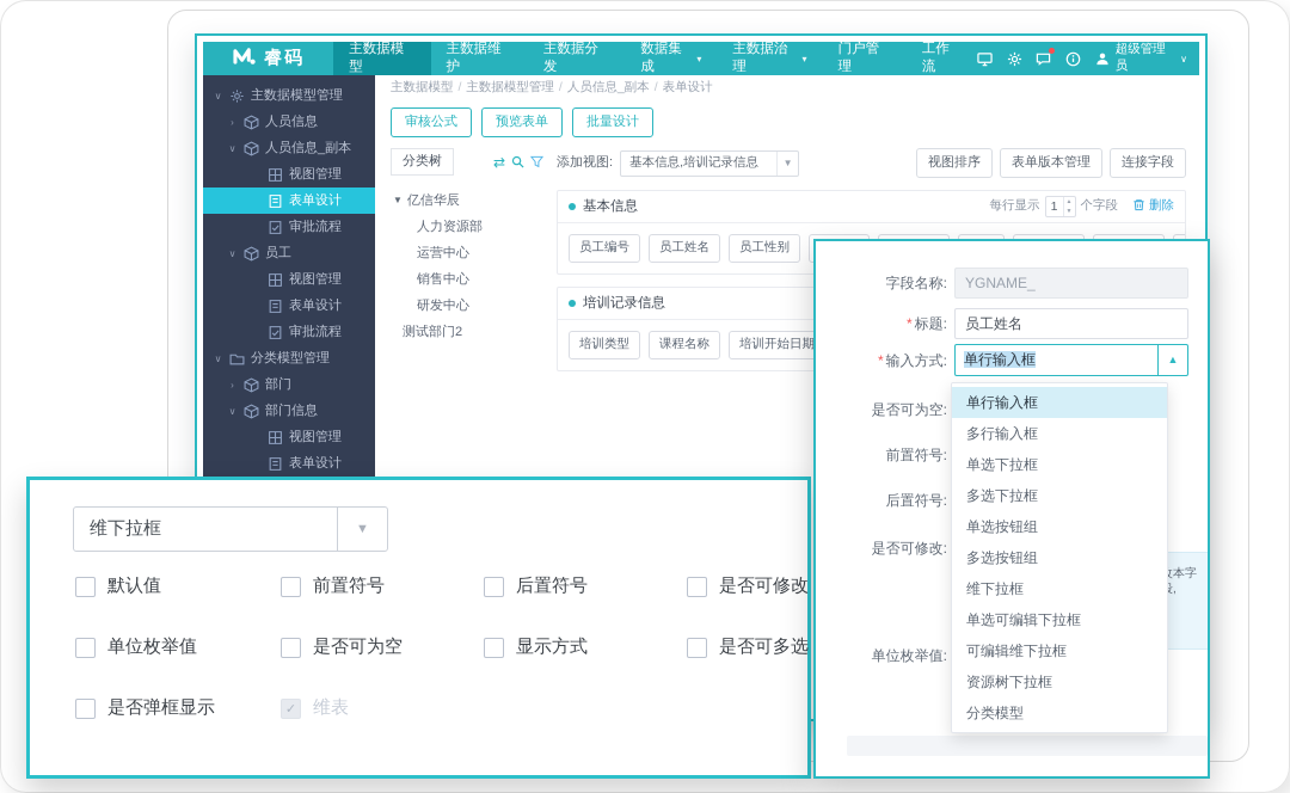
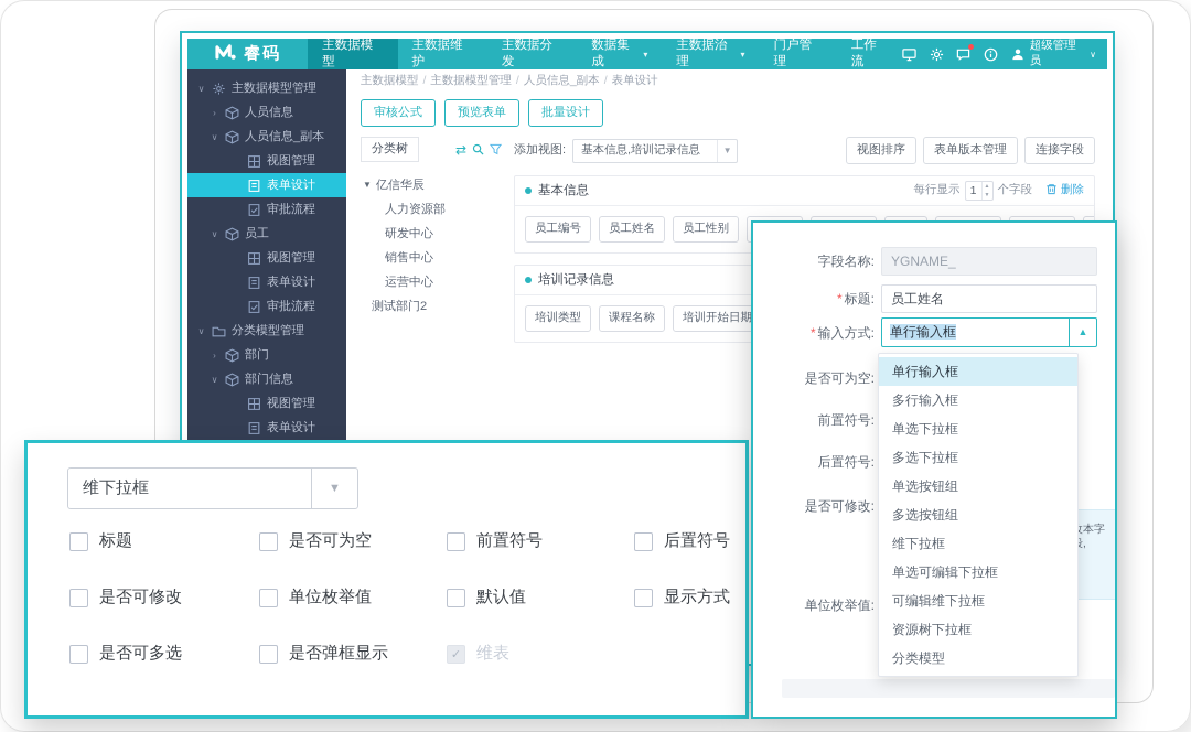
  睿码
  主数据模型
  主数据维护
  主数据分发
  数据集成
  ▾
  主数据治理
  ▾
  门户管理
  工作流
  超级管理员
  ∨
  ∨
  主数据模型管理
  ›
  人员信息
  ∨
  人员信息_副本
  视图管理
  表单设计
  审批流程
  ∨
  员工
  视图管理
  表单设计
  审批流程
  ∨
  分类模型管理
  ›
  部门
  ∨
  部门信息
  视图管理
  表单设计
  主数据模型 / 主数据模型管理 / 人员信息_副本 / 表单设计
  审核公式
  预览表单
  批量设计
  分类树
  ⇄
  ▼
  亿信华辰
  人力资源部
- 运营中心
+ 研发中心
  销售中心
- 研发中心
+ 运营中心
  测试部门2
  添加视图:
  基本信息,培训记录信息
  ▼
  视图排序
  表单版本管理
  连接字段
  基本信息
  每行显示
  1
  个字段
  删除
  员工编号
  员工姓名
  员工性别
  培训记录信息
  培训类型
  课程名称
  培训开始日期
  维下拉框
  ▼
+ 标题
- 默认值
+ 是否可为空
  前置符号
  后置符号
  是否可修改
  单位枚举值
- 是否可为空
+ 默认值
  显示方式
  是否可多选
  是否弹框显示
  ✓
  维表
  字段名称:
  YGNAME_
  * 标题:
  员工姓名
  * 输入方式:
  单行输入框
  ▲
  是否可为空:
  前置符号:
  后置符号:
  是否可修改:
  单位枚举值:
  单行输入框
  多行输入框
  单选下拉框
  多选下拉框
  单选按钮组
  多选按钮组
  维下拉框
  单选可编辑下拉框
  可编辑维下拉框
  资源树下拉框
  分类模型
